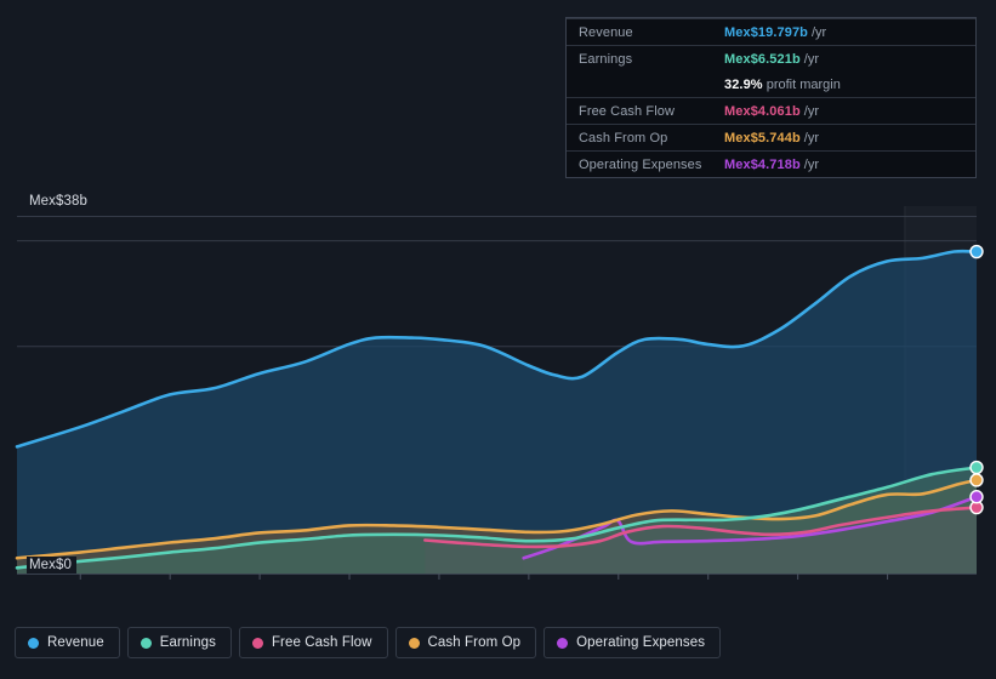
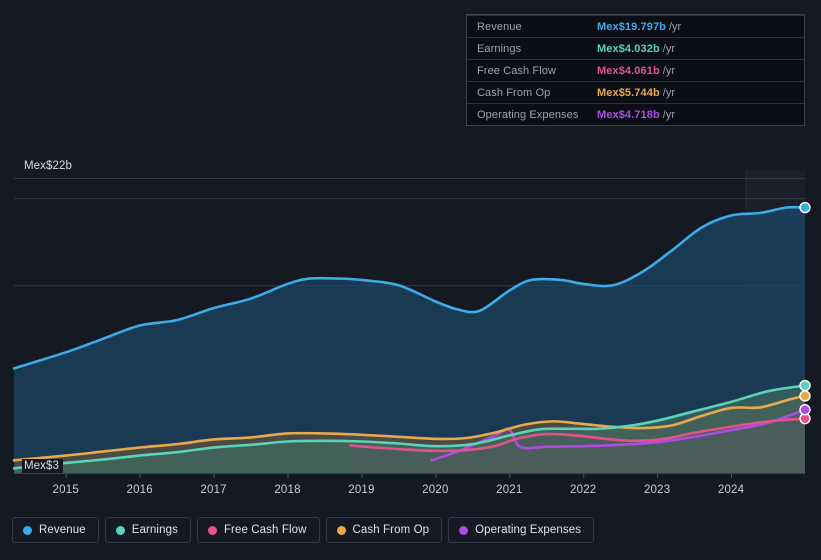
- Mex$38b
+ Mex$22b
- Mex$0
+ Mex$3
+ 2015
+ 2016
+ 2017
+ 2018
+ 2019
+ 2020
+ 2021
+ 2022
+ 2023
+ 2024
  Revenue
  Mex$19.797b /yr
  Earnings
- Mex$6.521b /yr
+ Mex$4.032b /yr
- 32.9% profit margin
  Free Cash Flow
  Mex$4.061b /yr
  Cash From Op
  Mex$5.744b /yr
  Operating Expenses
  Mex$4.718b /yr
  Revenue
  Earnings
  Free Cash Flow
  Cash From Op
  Operating Expenses
